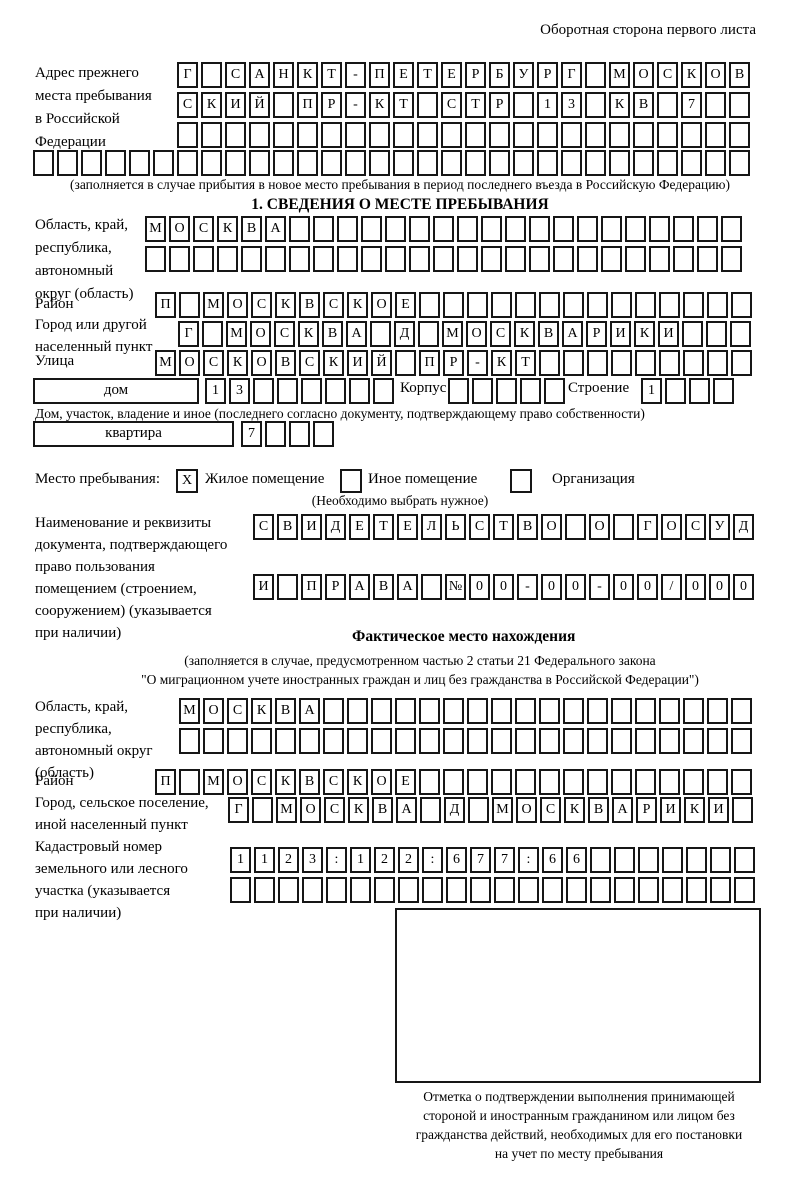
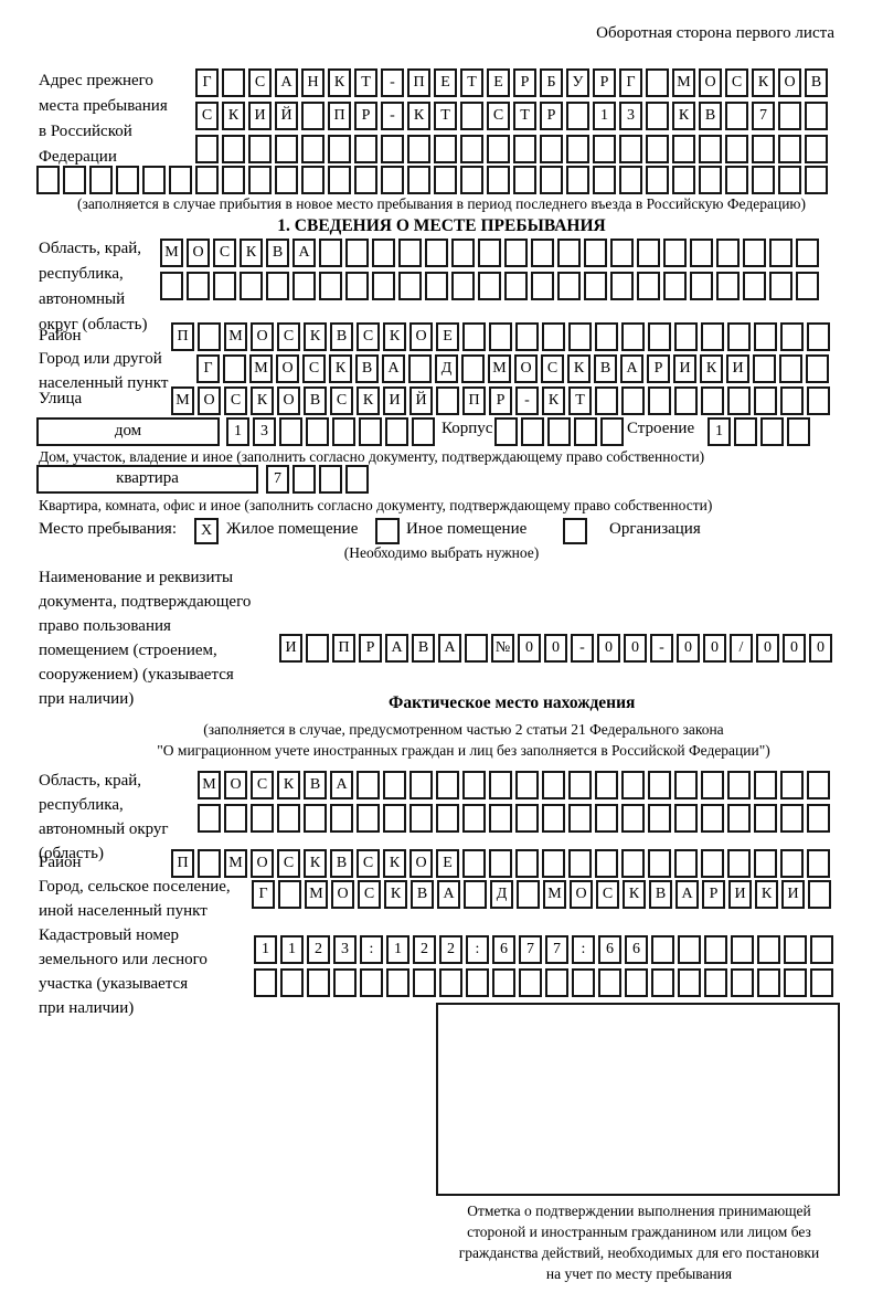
  Оборотная сторона первого листа
  Адрес прежнего
  места пребывания
  в Российской
  Федерации
  Г С А Н К Т - П Е Т Е Р Б У Р Г М О С К О В
  С К И Й П Р - К Т С Т Р 1 3 К В 7
  (заполняется в случае прибытия в новое место пребывания в период последнего въезда в Российскую Федерацию)
  1. СВЕДЕНИЯ О МЕСТЕ ПРЕБЫВАНИЯ
  Область, край,
  республика,
  автономный
  округ (область)
  М О С К В А
  Район
  П М О С К В С К О Е
  Город или другой
  населенный пункт
  Г М О С К В А Д М О С К В А Р И К И
  Улица
  М О С К О В С К И Й П Р - К Т
  дом
  1 3
  Корпус
  Строение
  1
- Дом, участок, владение и иное (последнего согласно документу, подтверждающему право собственности)
+ Дом, участок, владение и иное (заполнить согласно документу, подтверждающему право собственности)
  квартира
  7
+ Квартира, комната, офис и иное (заполнить согласно документу, подтверждающему право собственности)
  Место пребывания:
  X
  Жилое помещение
  Иное помещение
  Организация
  (Необходимо выбрать нужное)
  Наименование и реквизиты
  документа, подтверждающего
  право пользования
  помещением (строением,
  сооружением) (указывается
  при наличии)
- С В И Д Е Т Е Л Ь С Т В О О Г О С У Д
  И П Р А В А № 0 0 - 0 0 - 0 0 / 0 0 0
  Фактическое место нахождения
  (заполняется в случае, предусмотренном частью 2 статьи 21 Федерального закона
- "О миграционном учете иностранных граждан и лиц без гражданства в Российской Федерации")
+ "О миграционном учете иностранных граждан и лиц без заполняется в Российской Федерации")
  Область, край,
  республика,
  автономный округ
  (область)
  М О С К В А
  Район
  П М О С К В С К О Е
  Город, сельское поселение,
  иной населенный пункт
  Г М О С К В А Д М О С К В А Р И К И
  Кадастровый номер
  земельного или лесного
  участка (указывается
  при наличии)
  1 1 2 3 : 1 2 2 : 6 7 7 : 6 6
  Отметка о подтверждении выполнения принимающей
  стороной и иностранным гражданином или лицом без
  гражданства действий, необходимых для его постановки
  на учет по месту пребывания
